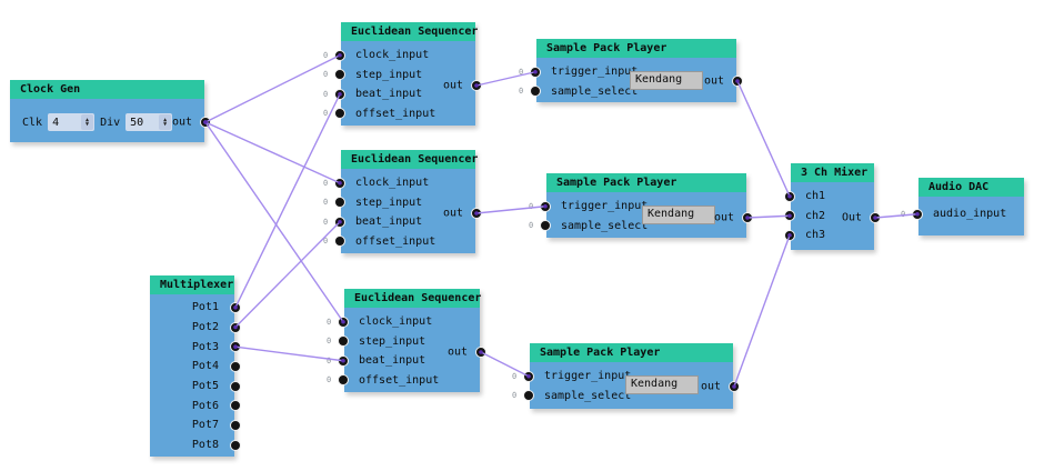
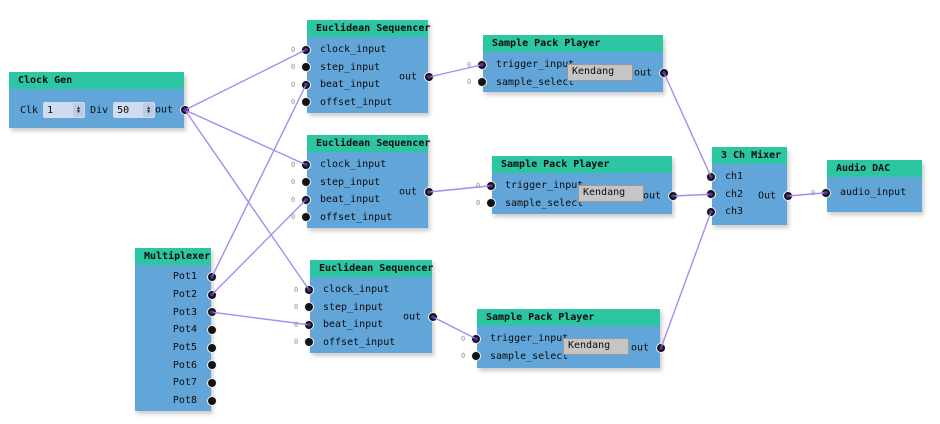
  Clock Gen
  Clk
- 4
+ 1
  Div
  50
  out
  Euclidean Sequencer
  0
  clock_input
  0
  step_input
  0
  beat_input
  0
  offset_input
  out
  Euclidean Sequencer
  0
  clock_input
  0
  step_input
  0
  beat_input
  0
  offset_input
  out
  Euclidean Sequencer
  0
  clock_input
  0
  step_input
  0
  beat_input
  0
  offset_input
  out
  Multiplexer
  Pot1
  Pot2
  Pot3
  Pot4
  Pot5
  Pot6
  Pot7
  Pot8
  Sample Pack Player
  0
  trigger_inpu
  0
  sample_select
  Kendang
  out
  Sample Pack Player
  0
  trigger_inpu
  0
  sample_select
  Kendang
  out
  Sample Pack Player
  0
  trigger_inpu
  0
  sample_select
  Kendang
  out
  3 Ch Mixer
  ch1
  ch2
  ch3
  Out
  Audio DAC
  0
  audio_input
